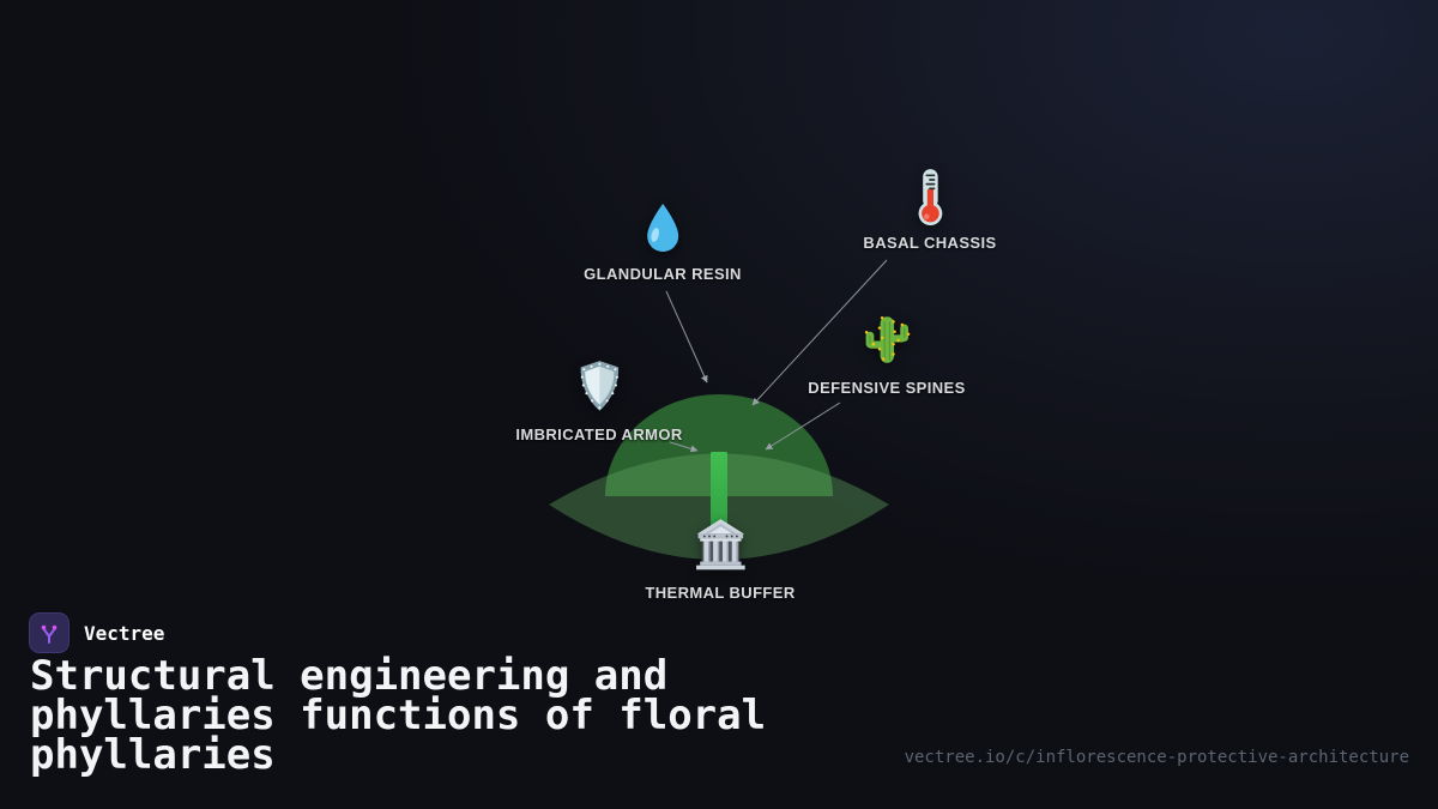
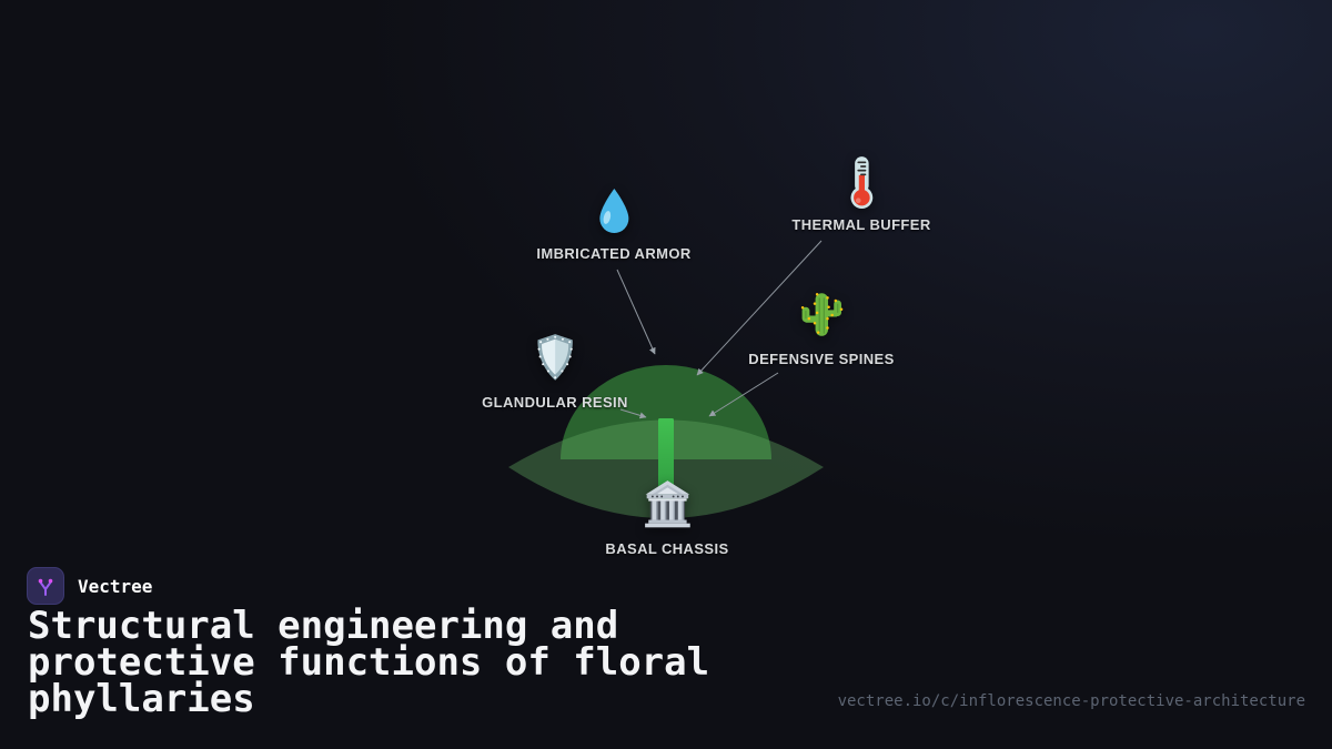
- GLANDULAR RESIN
+ IMBRICATED ARMOR
- BASAL CHASSIS
+ THERMAL BUFFER
  DEFENSIVE SPINES
- IMBRICATED ARMOR
+ GLANDULAR RESIN
- THERMAL BUFFER
+ BASAL CHASSIS
  Vectree
- Structural engineering and phyllaries functions of floral phyllaries
+ Structural engineering and protective functions of floral phyllaries
  vectree.io/c/inflorescence-protective-architecture
